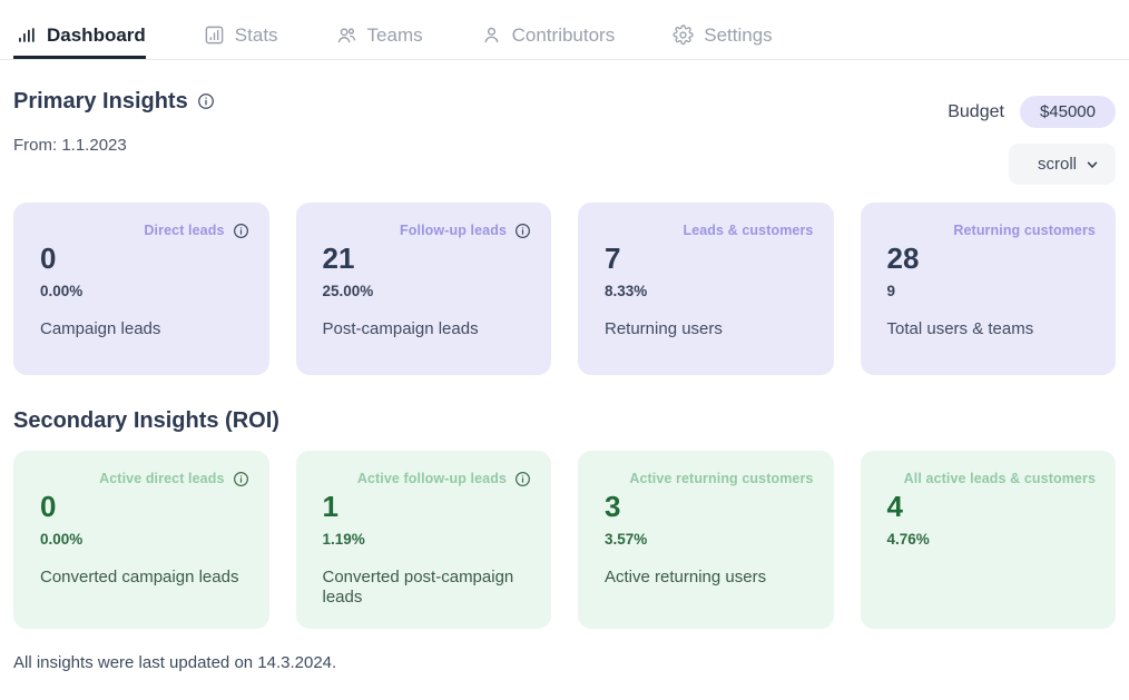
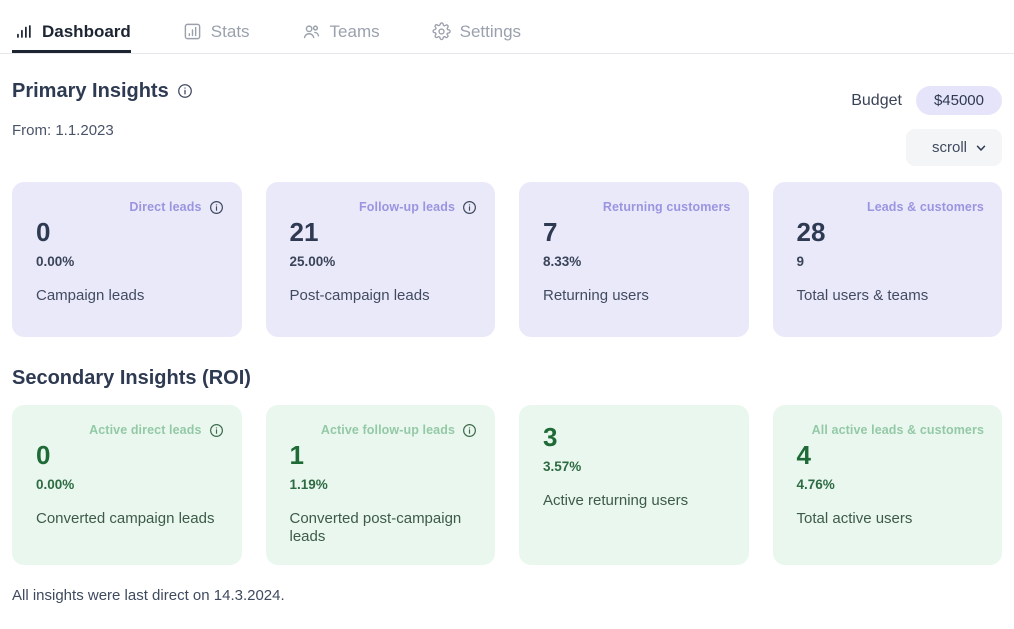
  Dashboard
  Stats
  Teams
- Contributors
  Settings
  Primary Insights
  From: 1.1.2023
  Budget
  $45000
  scroll
  Direct leads
  0
  0.00%
  Campaign leads
  Follow-up leads
  21
  25.00%
  Post-campaign leads
- Leads & customers
+ Returning customers
  7
  8.33%
  Returning users
- Returning customers
+ Leads & customers
  28
  9
  Total users & teams
  Secondary Insights (ROI)
  Active direct leads
  0
  0.00%
  Converted campaign leads
  Active follow-up leads
  1
  1.19%
  Converted post-campaign leads
- Active returning customers
  3
  3.57%
  Active returning users
  All active leads & customers
  4
  4.76%
+ Total active users
- All insights were last updated on 14.3.2024.
+ All insights were last direct on 14.3.2024.
